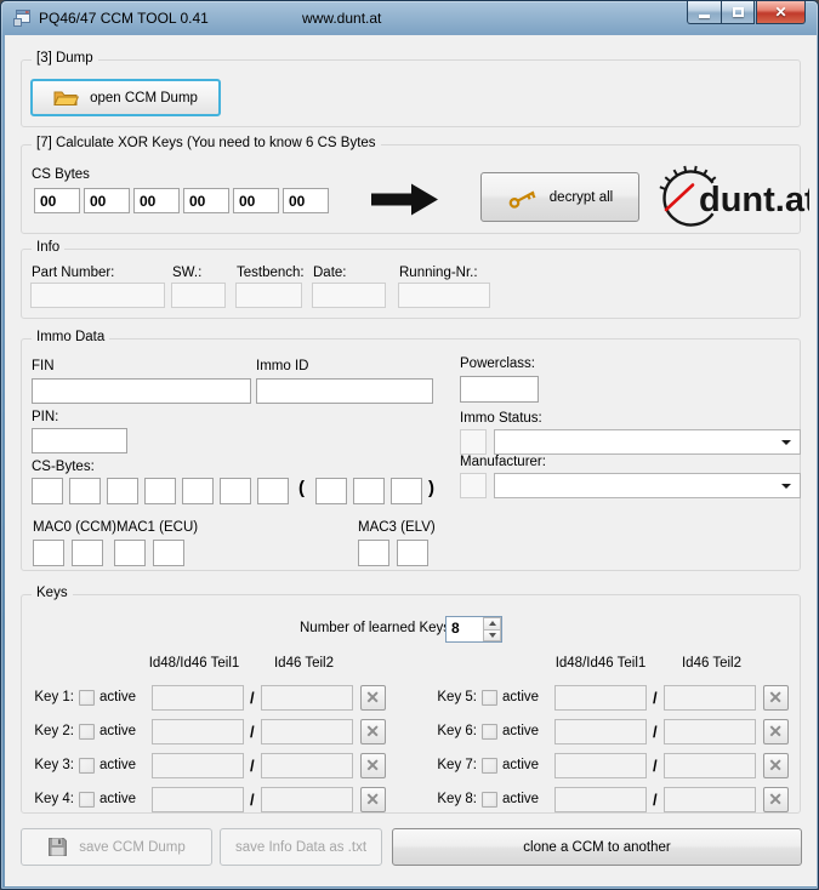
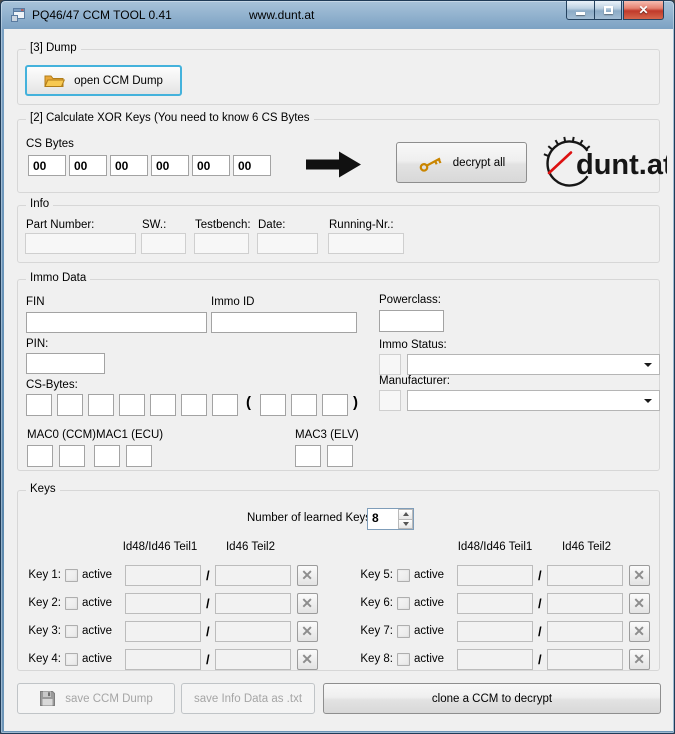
  PQ46/47 CCM TOOL 0.41
  www.dunt.at
  ✕
  [3] Dump
  open CCM Dump
- [7] Calculate XOR Keys (You need to know 6 CS Bytes
+ [2] Calculate XOR Keys (You need to know 6 CS Bytes
  CS Bytes
  00
  00
  00
  00
  00
  00
  decrypt all
  dunt.a
  Info
  Part Number:
  SW.:
  Testbench:
  Date:
  Running-Nr.:
  Immo Data
  FIN
  Immo ID
  Powerclass:
  PIN:
  Immo Status:
  CS-Bytes:
  (
  )
  Manufacturer:
  MAC0 (CCM)
  MAC1 (ECU)
  MAC3 (ELV)
  Keys
  Number of learned Key
  8
  Id48/Id46 Teil1
  Id46 Teil2
  Id48/Id46 Teil1
  Id46 Teil2
  Key 1:
  active
  /
  ✕
  Key 2:
  active
  /
  ✕
  Key 3:
  active
  /
  ✕
  Key 4:
  active
  /
  ✕
  Key 5:
  active
  /
  ✕
  Key 6:
  active
  /
  ✕
  Key 7:
  active
  /
  ✕
  Key 8:
  active
  /
  ✕
  save CCM Dump
  save Info Data as .txt
- clone a CCM to another
+ clone a CCM to decrypt
